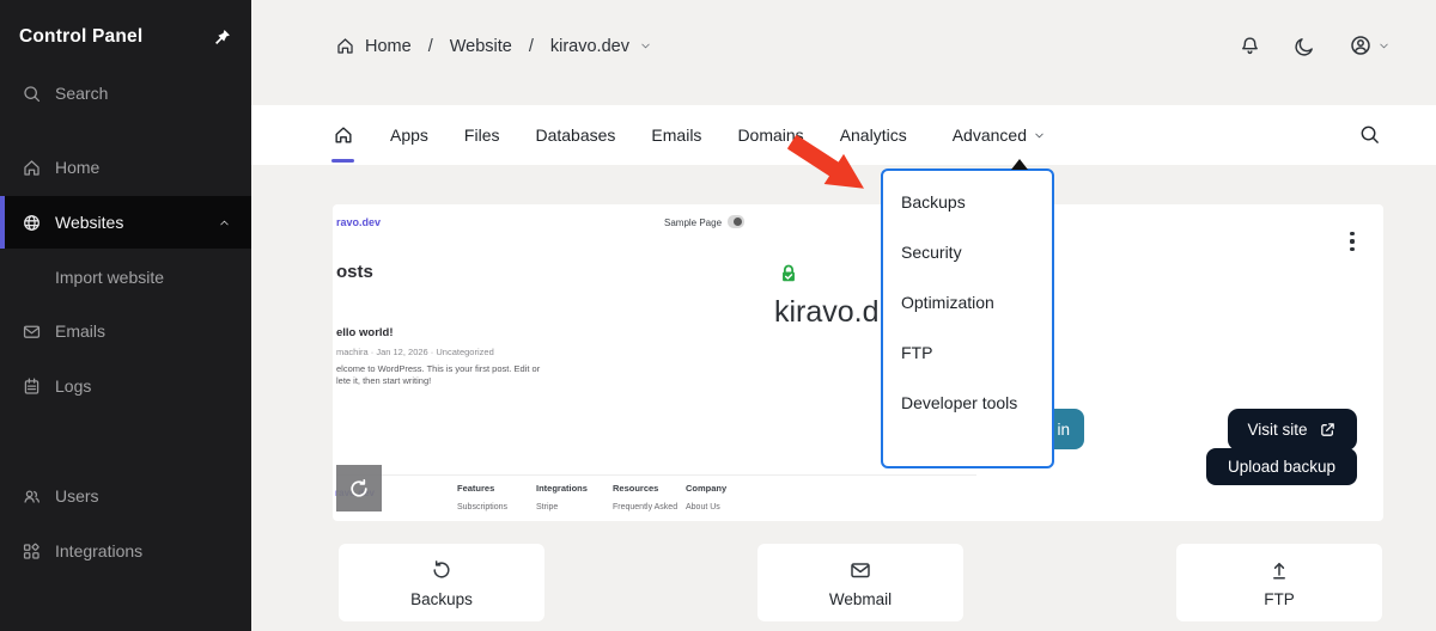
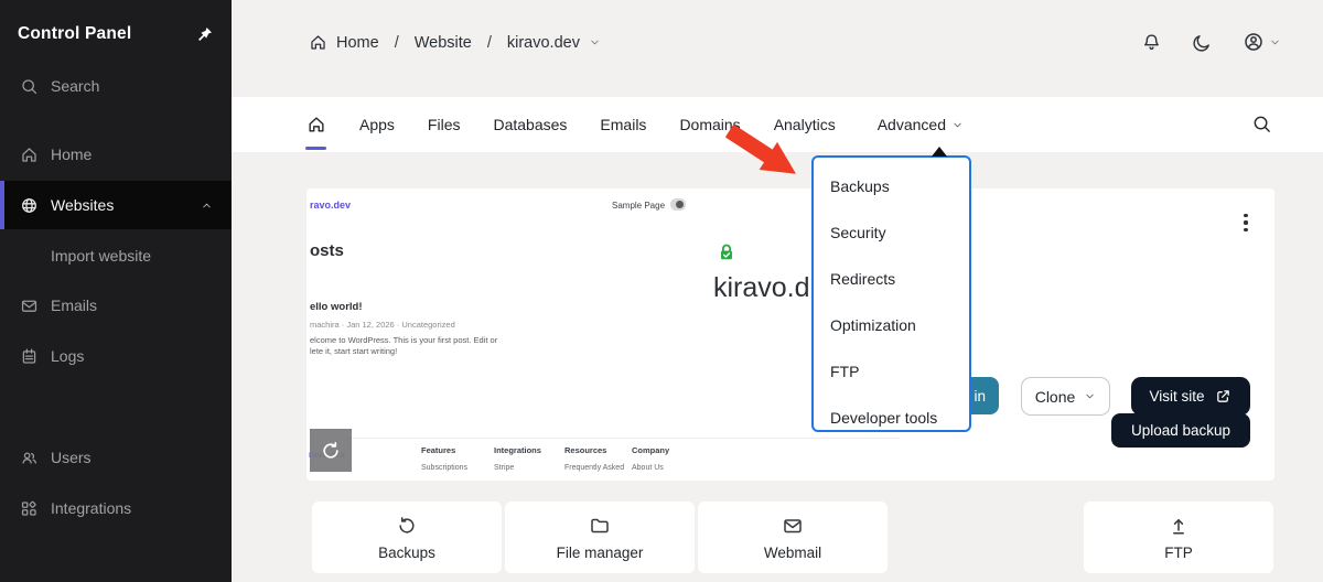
  Control Panel
  Search
  Home
  Websites
  Import website
  Emails
  Logs
  Users
  Integrations
  Home
  /
  Website
  /
  kiravo.dev
  Apps
  Files
  Databases
  Emails
  Domains
  Analytics
  Advanced
  ravo.dev
  Sample Page
  osts
  ello world!
  machira · Jan 12, 2026 · Uncategorized
  elcome to WordPress. This is your first post. Edit or
- lete it, then start writing!
+ lete it, start start writing!
  Features
  Integrations
  Resources
  Company
  kiravo.d
  in
+ Clone
  Visit site
  Upload backup
  Backups
  Security
+ Redirects
  Optimization
  FTP
  Developer tools
  Backups
+ File manager
  Webmail
  FTP
